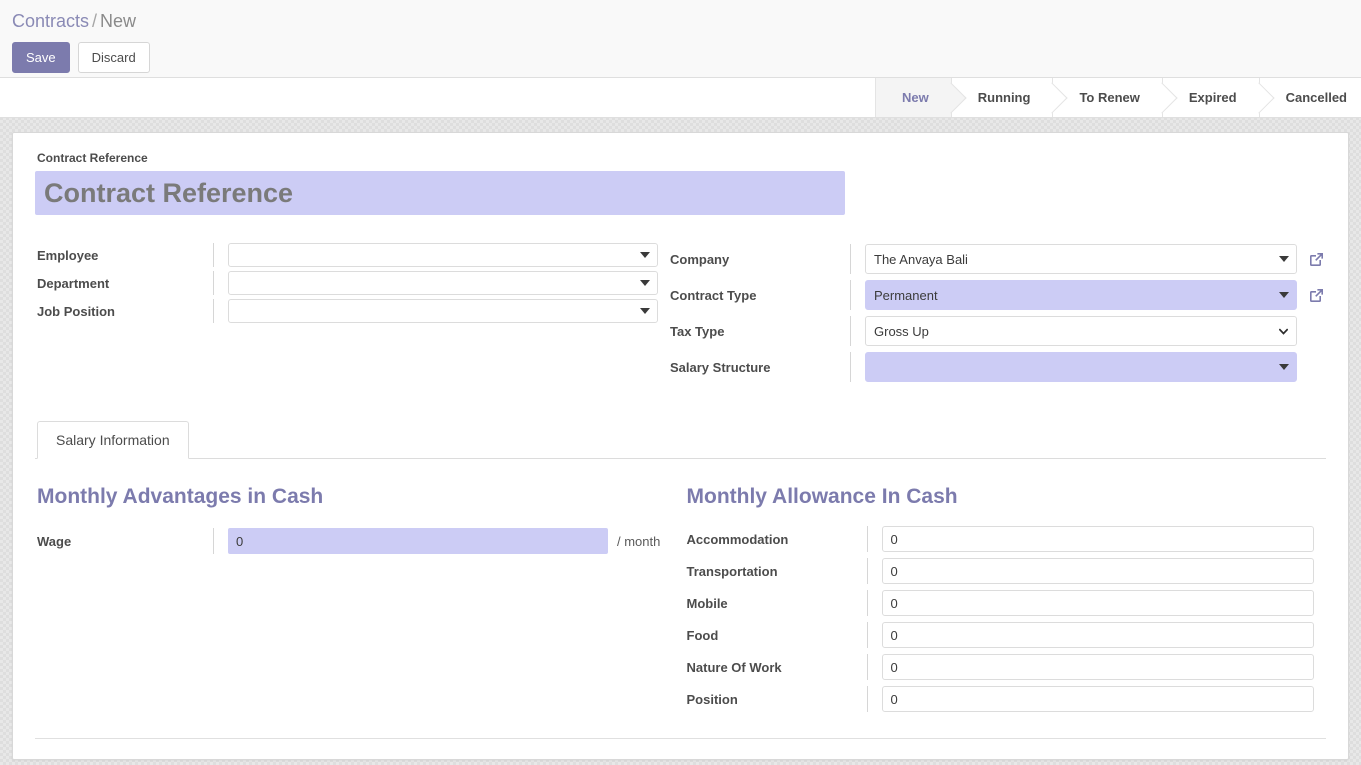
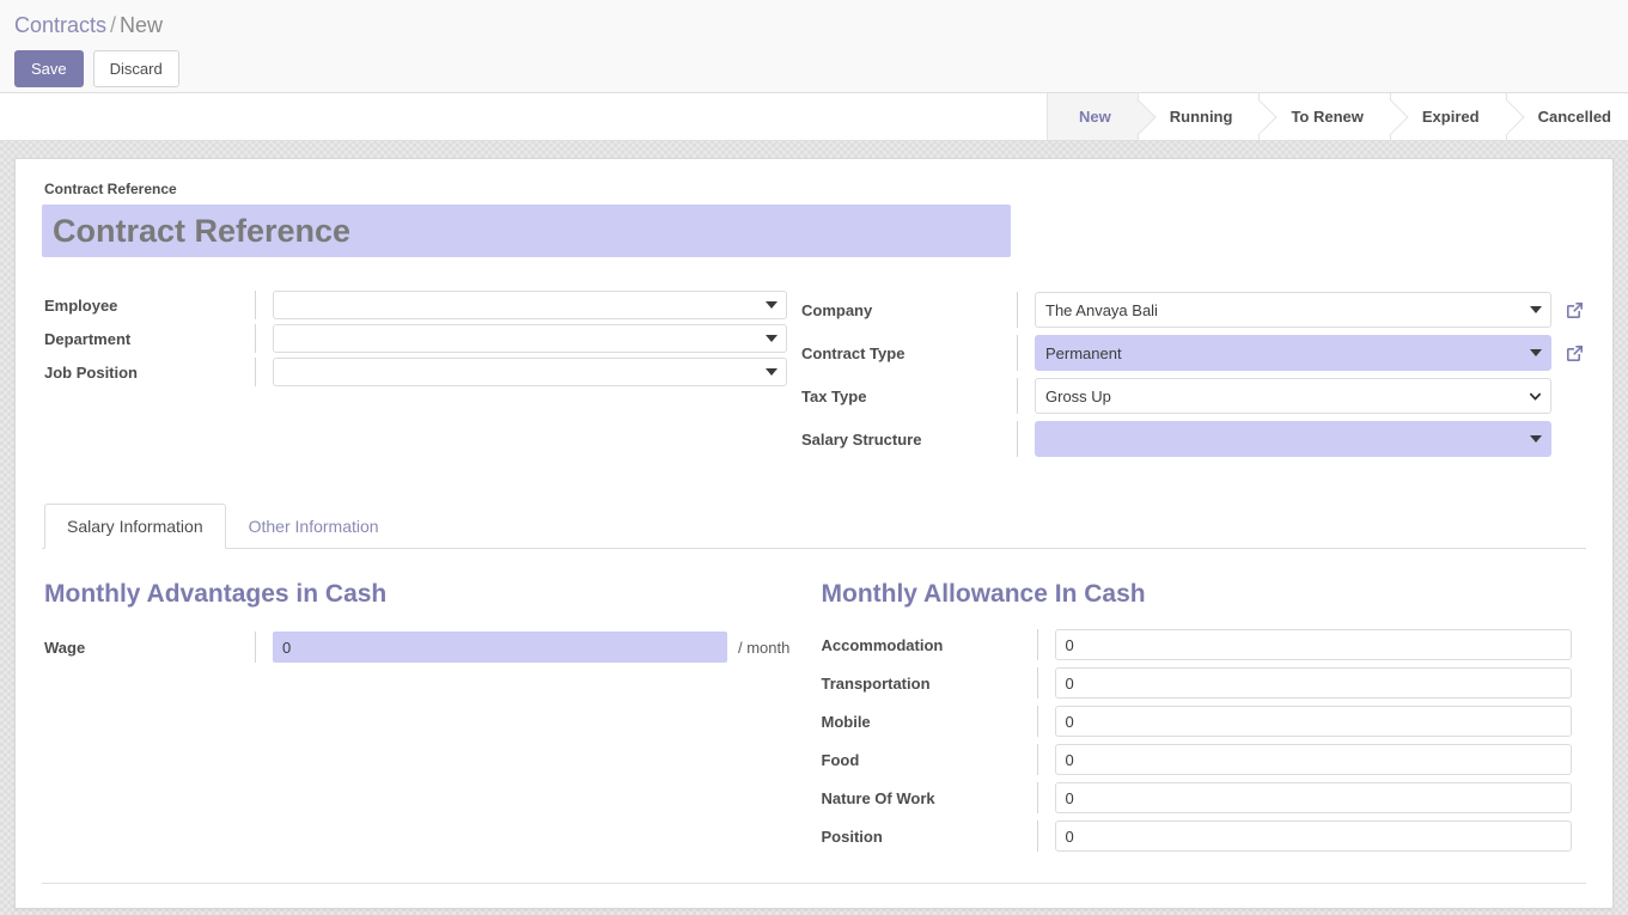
  Contracts / New
  Save
  Discard
  New
  Running
  To Renew
  Expired
  Cancelled
  Contract Reference
  Contract Reference
  Employee
  Department
  Job Position
  Company
  The Anvaya Bali
  Contract Type
  Permanent
  Tax Type
  Gross Up
  Salary Structure
  Salary Information
+ Other Information
  Monthly Advantages in Cash
  Wage
  0
  / month
  Monthly Allowance In Cash
  Accommodation
  0
  Transportation
  0
  Mobile
  0
  Food
  0
  Nature Of Work
  0
  Position
  0
